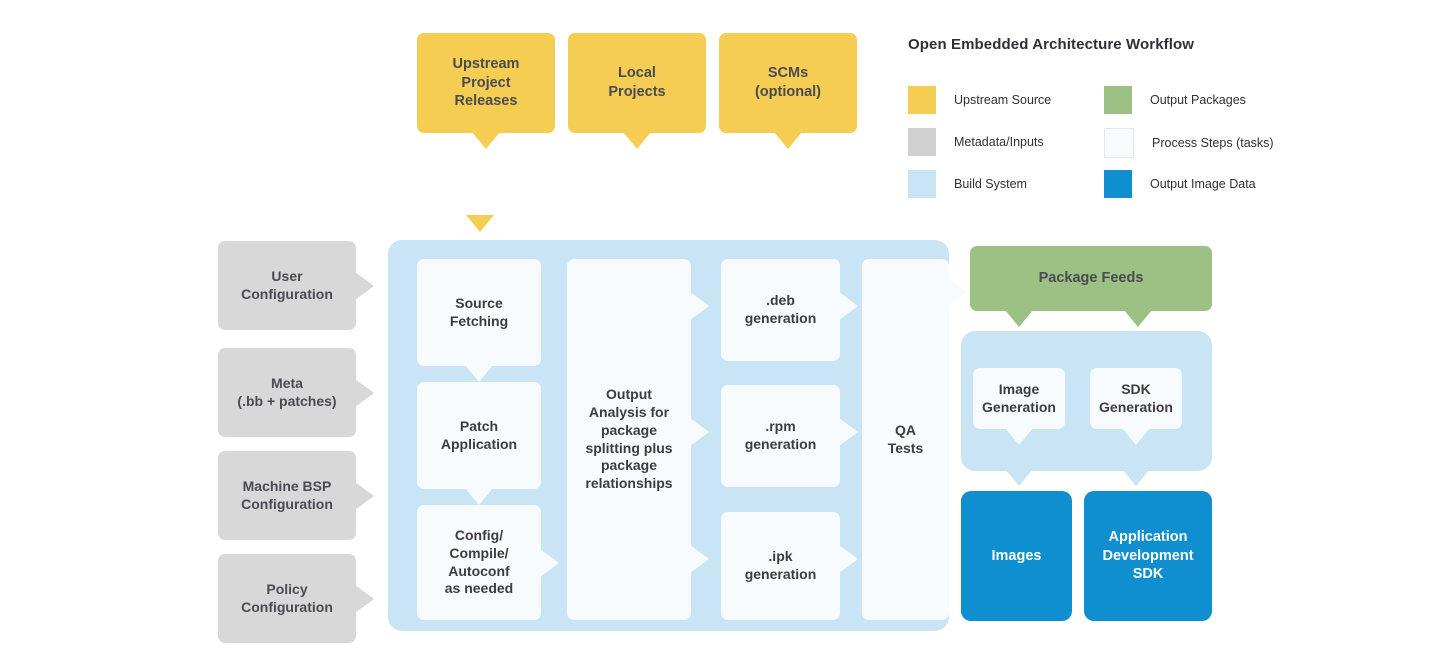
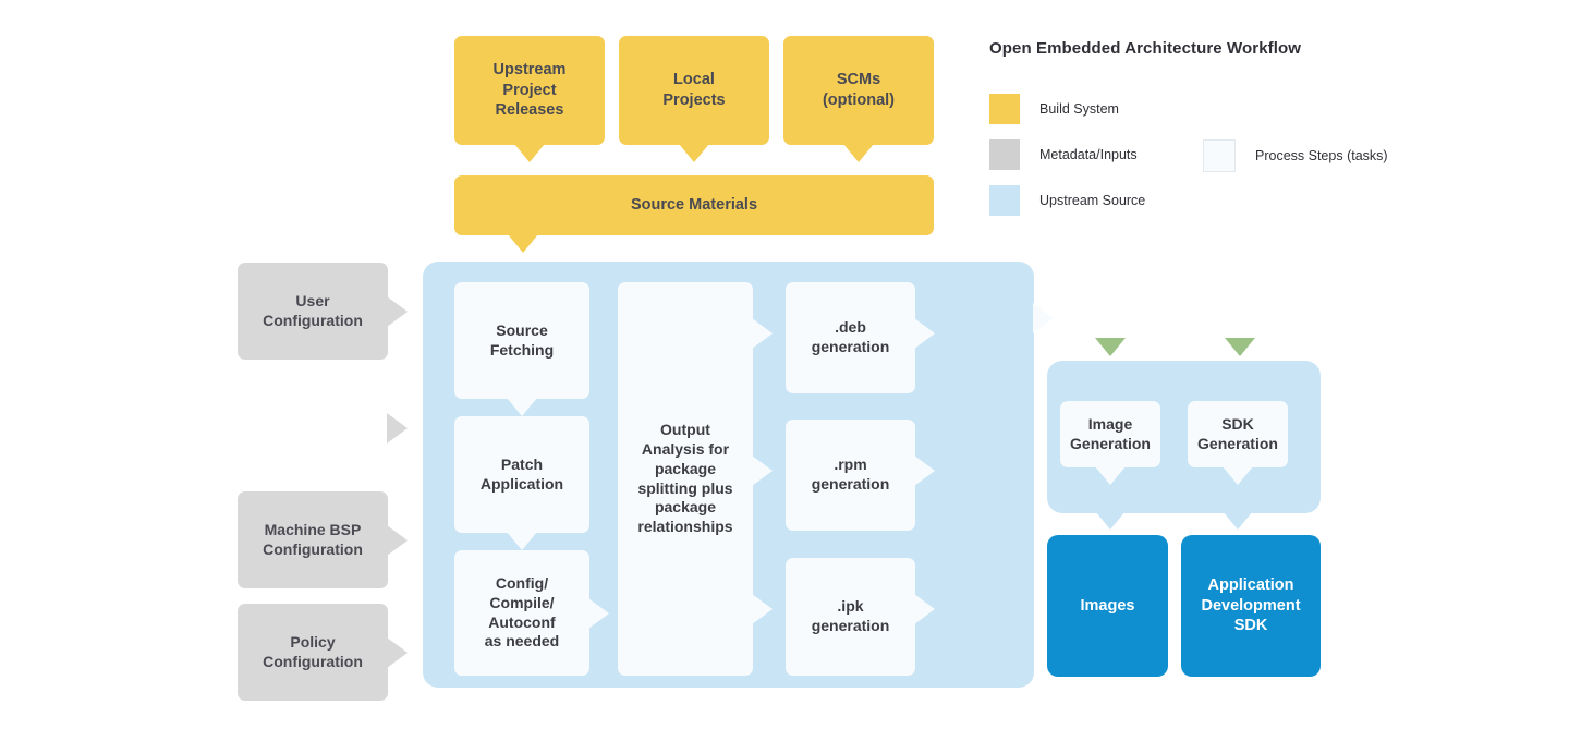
  Open Embedded Architecture Workflow
- Upstream Source
+ Build System
  Metadata/Inputs
- Build System
+ Upstream Source
- Output Packages
  Process Steps (tasks)
- Output Image Data
  Upstream
  Project
  Releases
  Local
  Projects
  SCMs
  (optional)
+ Source Materials
  User
  Configuration
- Meta
- (.bb + patches)
  Machine BSP
  Configuration
  Policy
  Configuration
  Source
  Fetching
  Patch
  Application
  Config/
  Compile/
  Autoconf
  as needed
  Output
  Analysis for
  package
  splitting plus
  package
  relationships
  .deb
  generation
  .rpm
  generation
  .ipk
  generation
- QA
- Tests
- Package Feeds
  Image
  Generation
  SDK
  Generation
  Images
  Application
  Development
  SDK
